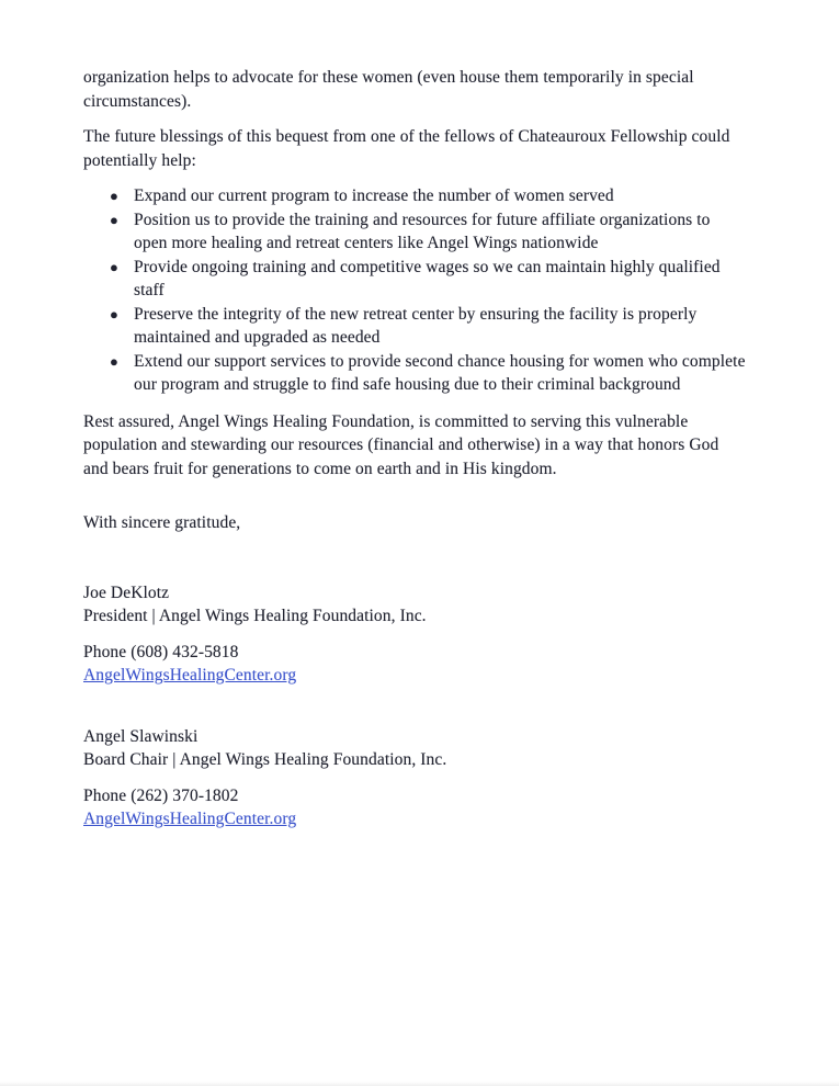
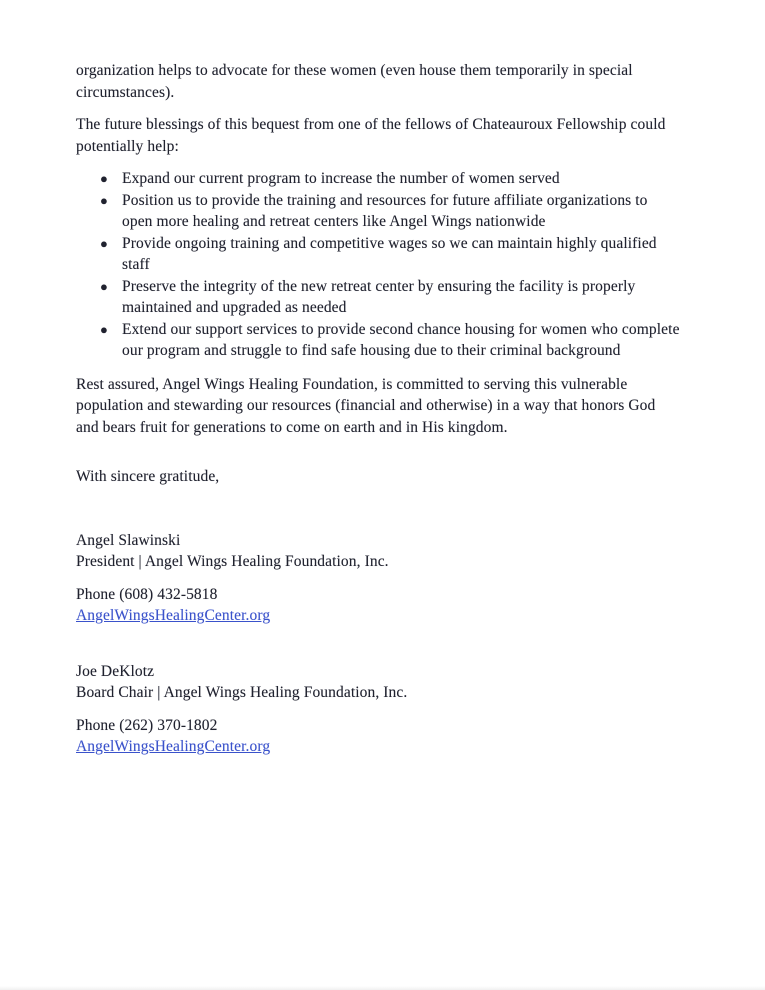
  organization helps to advocate for these women (even house them temporarily in special
  circumstances).
  The future blessings of this bequest from one of the fellows of Chateauroux Fellowship could
  potentially help:
  ●
  Expand our current program to increase the number of women served
  ●
  Position us to provide the training and resources for future affiliate organizations to
  open more healing and retreat centers like Angel Wings nationwide
  ●
  Provide ongoing training and competitive wages so we can maintain highly qualified
  staff
  ●
  Preserve the integrity of the new retreat center by ensuring the facility is properly
  maintained and upgraded as needed
  ●
  Extend our support services to provide second chance housing for women who complete
  our program and struggle to find safe housing due to their criminal background
  Rest assured, Angel Wings Healing Foundation, is committed to serving this vulnerable
  population and stewarding our resources (financial and otherwise) in a way that honors God
  and bears fruit for generations to come on earth and in His kingdom.
  With sincere gratitude,
- Joe DeKlotz
+ Angel Slawinski
  President | Angel Wings Healing Foundation, Inc.
  Phone (608) 432-5818
  AngelWingsHealingCenter.org
- Angel Slawinski
+ Joe DeKlotz
  Board Chair | Angel Wings Healing Foundation, Inc.
  Phone (262) 370-1802
  AngelWingsHealingCenter.org
